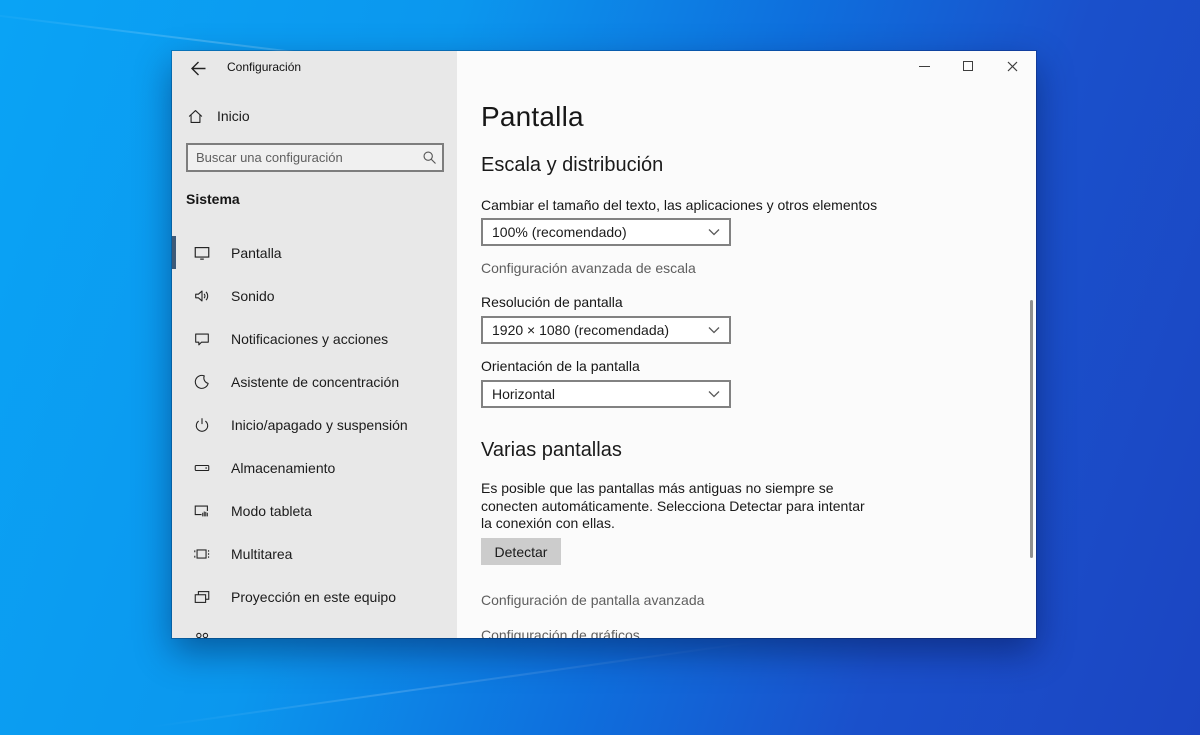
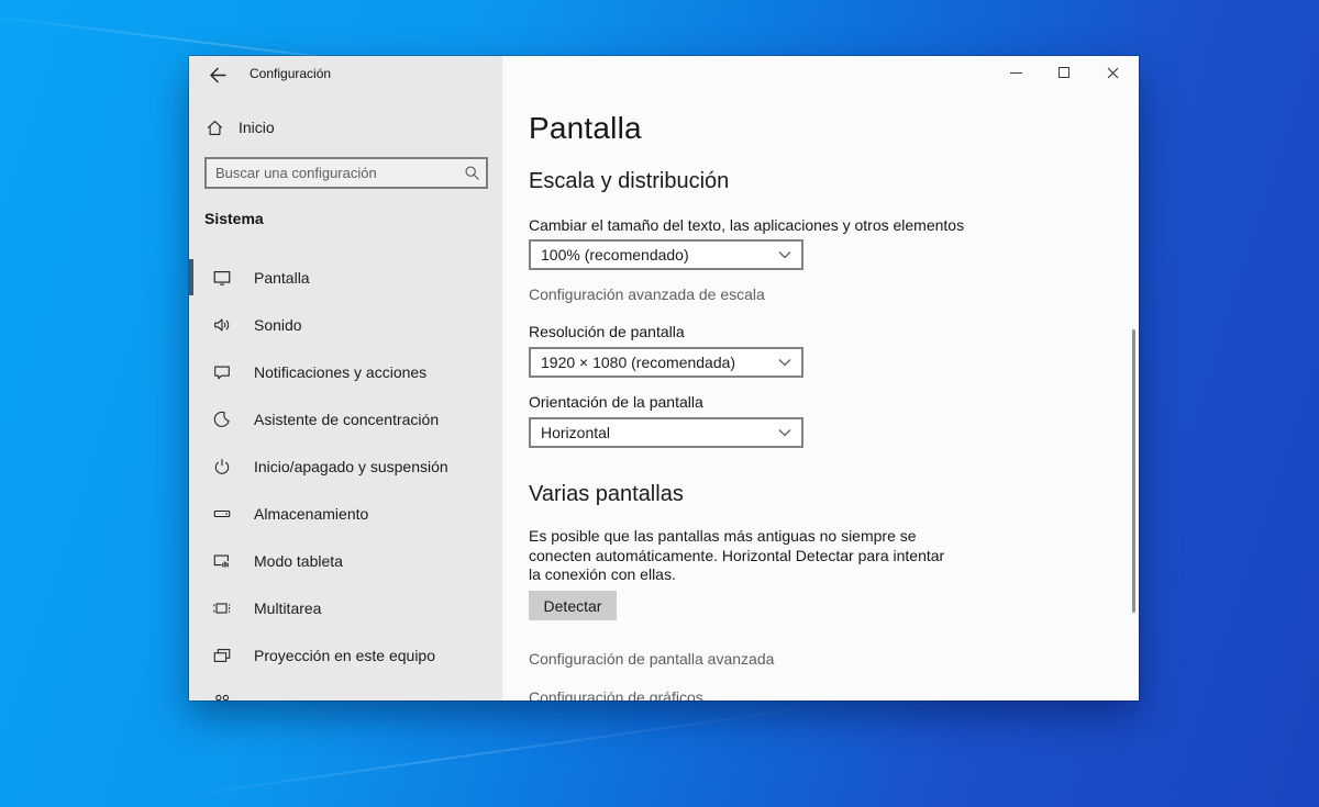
  Configuración
  Inicio
  Buscar una configuración
  Sistema
  Pantalla
  Sonido
  Notificaciones y acciones
  Asistente de concentración
  Inicio/apagado y suspensión
  Almacenamiento
  Modo tableta
  Multitarea
  Proyección en este equipo
  Pantalla
  Escala y distribución
  Cambiar el tamaño del texto, las aplicaciones y otros elementos
  100% (recomendado)
  Configuración avanzada de escala
  Resolución de pantalla
  1920 × 1080 (recomendada)
  Orientación de la pantalla
  Horizontal
  Varias pantallas
- Es posible que las pantallas más antiguas no siempre se conecten automáticamente. Selecciona Detectar para intentar la conexión con ellas.
+ Es posible que las pantallas más antiguas no siempre se conecten automáticamente. Horizontal Detectar para intentar la conexión con ellas.
  Detectar
  Configuración de pantalla avanzada
  Configuración de gráficos
